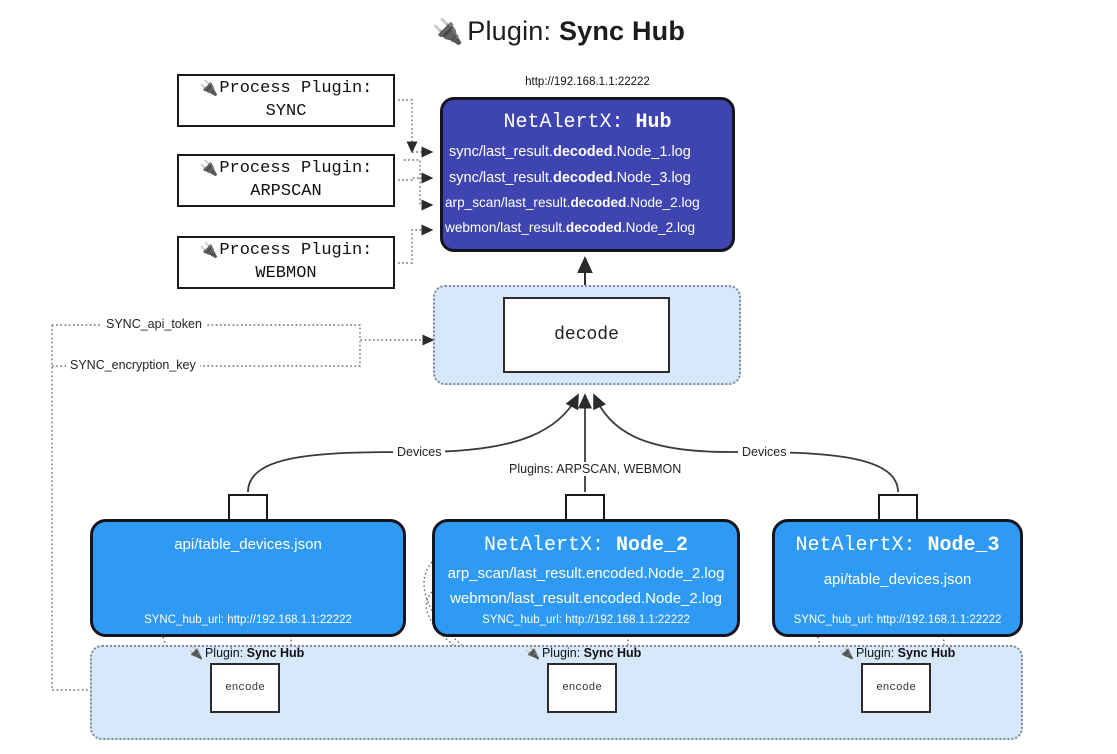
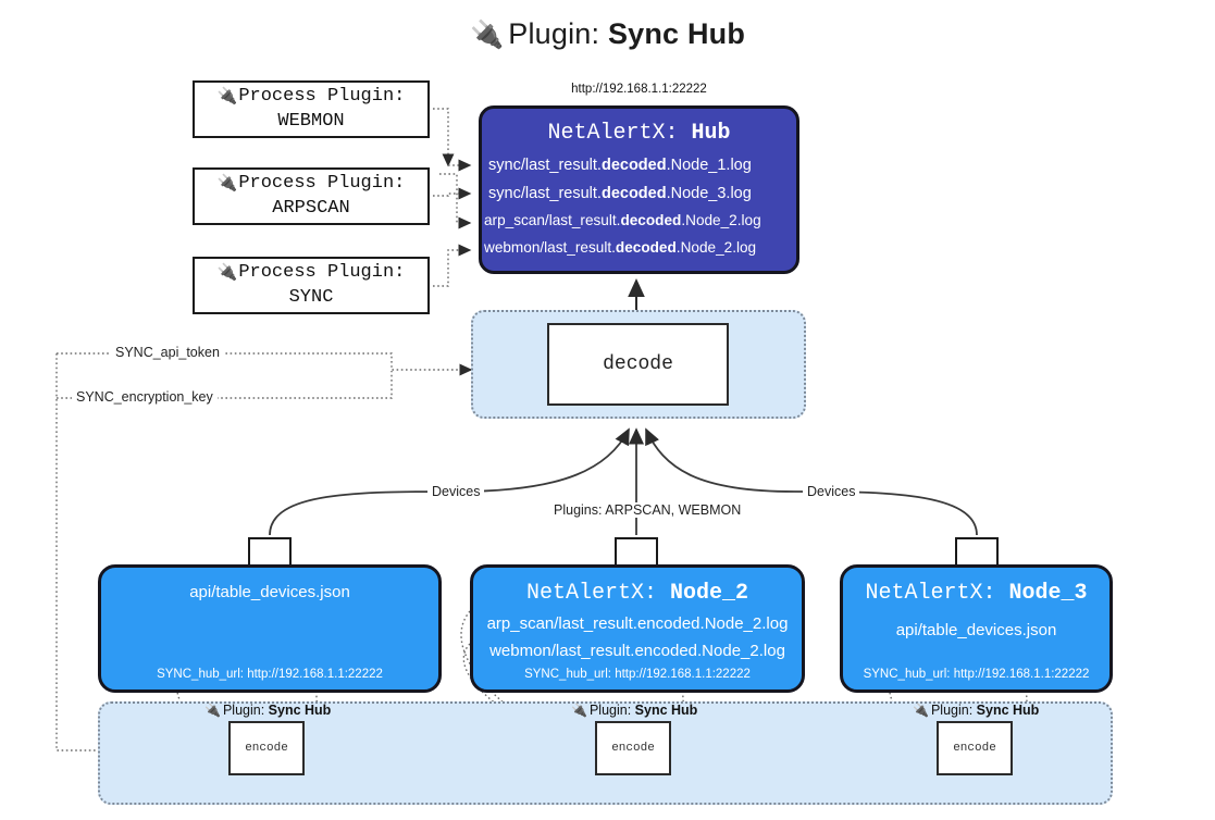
  🔌 Plugin: Sync Hub
  🔌
  Process Plugin:
- SYNC
+ WEBMON
  🔌
  Process Plugin:
  ARPSCAN
  🔌
  Process Plugin:
- WEBMON
+ SYNC
  http://192.168.1.1:22222
  NetAlertX: Hub
  sync/last_result.decoded.Node_1.log
  sync/last_result.decoded.Node_3.log
  arp_scan/last_result.decoded.Node_2.log
  webmon/last_result.decoded.Node_2.log
  decode
  SYNC_api_token
  SYNC_encryption_key
  Devices
  Devices
  Plugins: ARPSCAN, WEBMON
  api/table_devices.json
  SYNC_hub_url: http://192.168.1.1:22222
  NetAlertX: Node_2
  arp_scan/last_result.encoded.Node_2.log
  webmon/last_result.encoded.Node_2.log
  SYNC_hub_url: http://192.168.1.1:22222
  NetAlertX: Node_3
  api/table_devices.json
  SYNC_hub_url: http://192.168.1.1:22222
  🔌
  Plugin:
  Sync Hub
  encode
  🔌
  Plugin:
  Sync Hub
  encode
  🔌
  Plugin:
  Sync Hub
  encode
